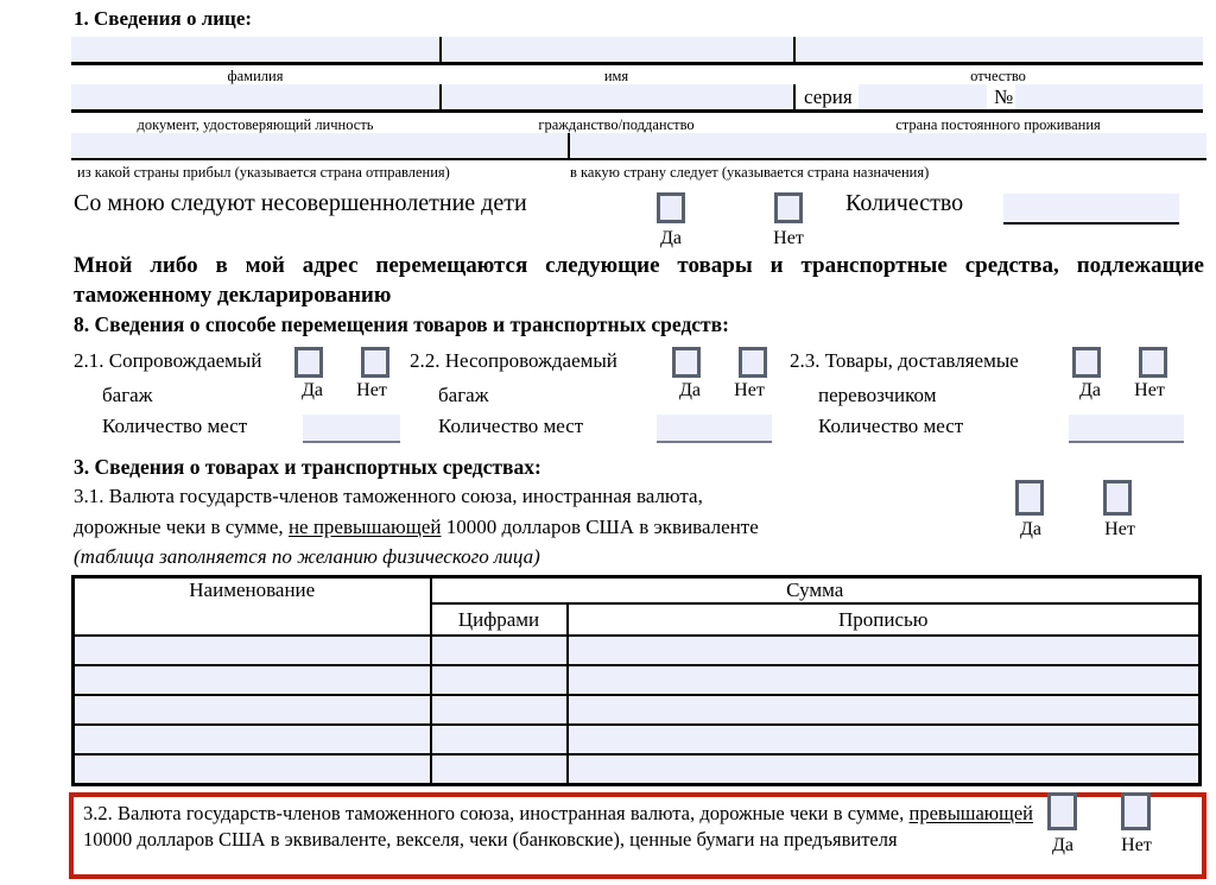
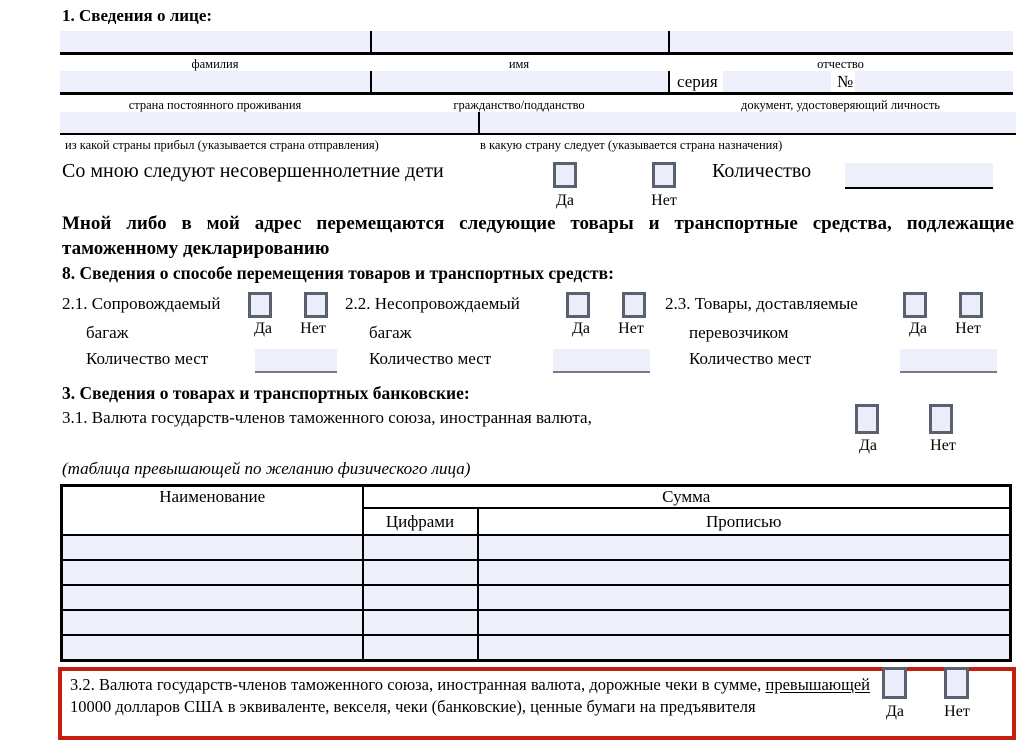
  1. Сведения о лице:
  фамилия
  имя
  отчество
  серия
  №
- документ, удостоверяющий личность
+ страна постоянного проживания
  гражданство/подданство
- страна постоянного проживания
+ документ, удостоверяющий личность
  из какой страны прибыл (указывается страна отправления)
  в какую страну следует (указывается страна назначения)
  Со мною следуют несовершеннолетние дети
  Да
  Нет
  Количество
  Мной либо в мой адрес перемещаются следующие товары и транспортные средства, подлежащие таможенному декларированию
  8. Сведения о способе перемещения товаров и транспортных средств:
  2.1. Сопровождаемый
  багаж
  Количество мест
  Да
  Нет
  2.2. Несопровождаемый
  багаж
  Количество мест
  Да
  Нет
  2.3. Товары, доставляемые
  перевозчиком
  Количество мест
  Да
  Нет
- 3. Сведения о товарах и транспортных средствах:
+ 3. Сведения о товарах и транспортных банковские:
  3.1. Валюта государств-членов таможенного союза, иностранная валюта,
- дорожные чеки в сумме, не превышающей 10000 долларов США в эквиваленте
- (таблица заполняется по желанию физического лица)
+ (таблица превышающей по желанию физического лица)
  Да
  Нет
  Наименование	Сумма
  Цифрами	Прописью
  3.2. Валюта государств-членов таможенного союза, иностранная валюта, дорожные чеки в сумме, превышающей 10000 долларов США в эквиваленте, векселя, чеки (банковские), ценные бумаги на предъявителя
  Да
  Нет
